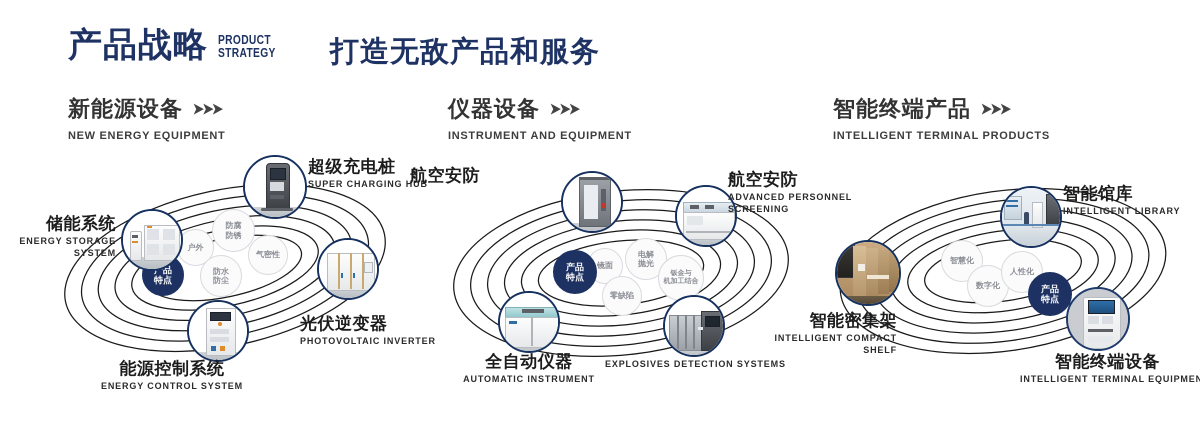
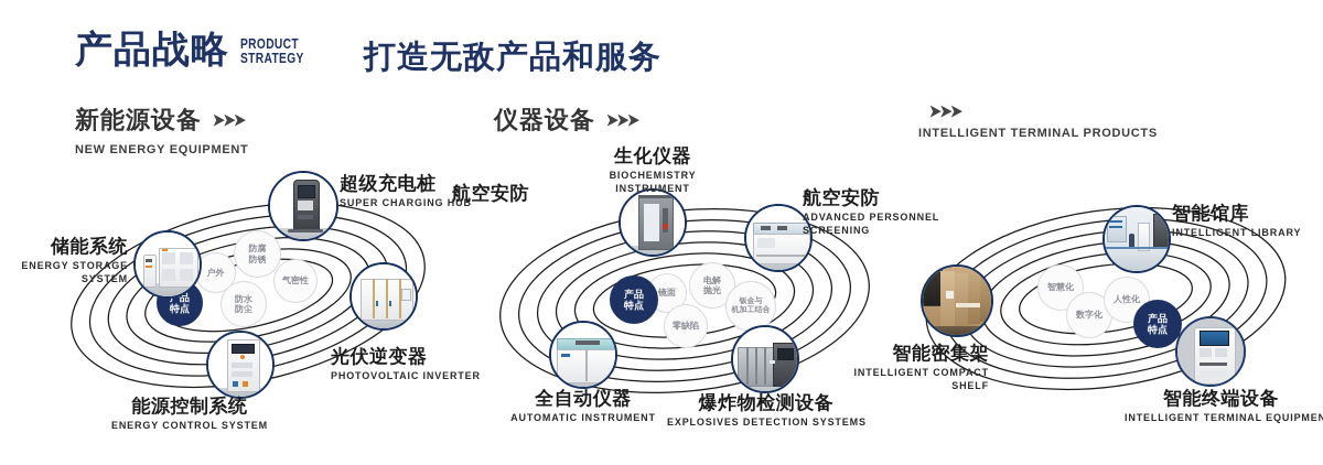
  产品战略
  PRODUCT
  STRATEGY
  打造无敌产品和服务
  新能源设备
  ➤
  ➤
  ➤
  NEW ENERGY EQUIPMENT
  仪器设备
  ➤
  ➤
  ➤
- INSTRUMENT AND EQUIPMENT
- 智能终端产品
  ➤
  ➤
  ➤
  INTELLIGENT TERMINAL PRODUCTS
  户外
  防腐
  防锈
  防水
  防尘
  气密性
  特点
  储能系统
  ENERGY STORAGE
  SYSTEM
  超级充电桩
  SUPER CHARGING HUB
  光伏逆变器
  PHOTOVOLTAIC INVERTER
  能源控制系统
  ENERGY CONTROL SYSTEM
  航空安防
  镜面
  电解
  抛光
  零缺陷
  产品
  特点
+ 生化仪器
+ BIOCHEMISTRY
+ INSTRUMENT
  航空安防
  ADVANCED PERSONNEL
  SCREENING
  全自动仪器
  AUTOMATIC INSTRUMENT
+ 爆炸物检测设备
  EXPLOSIVES DETECTION SYSTEMS
  智慧化
  数字化
  人性化
  产品
  特点
  智能馆库
  INTELLIGENT LIBRARY
  智能密集架
  INTELLIGENT COMPACT
  SHELF
  智能终端设备
  INTELLIGENT TERMINAL EQUIPMEN
